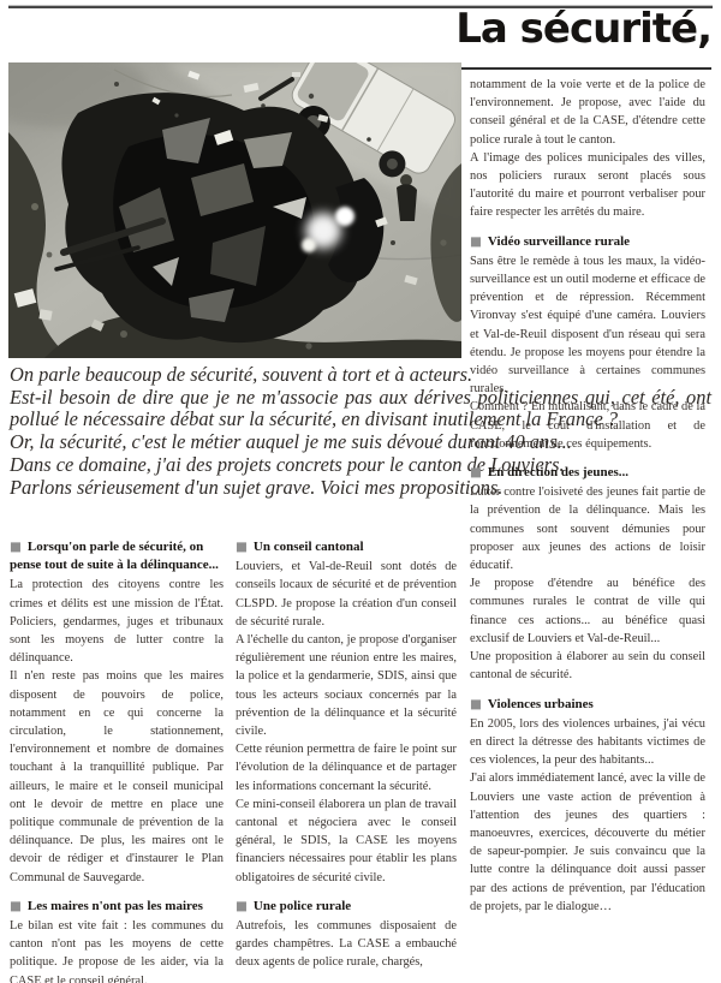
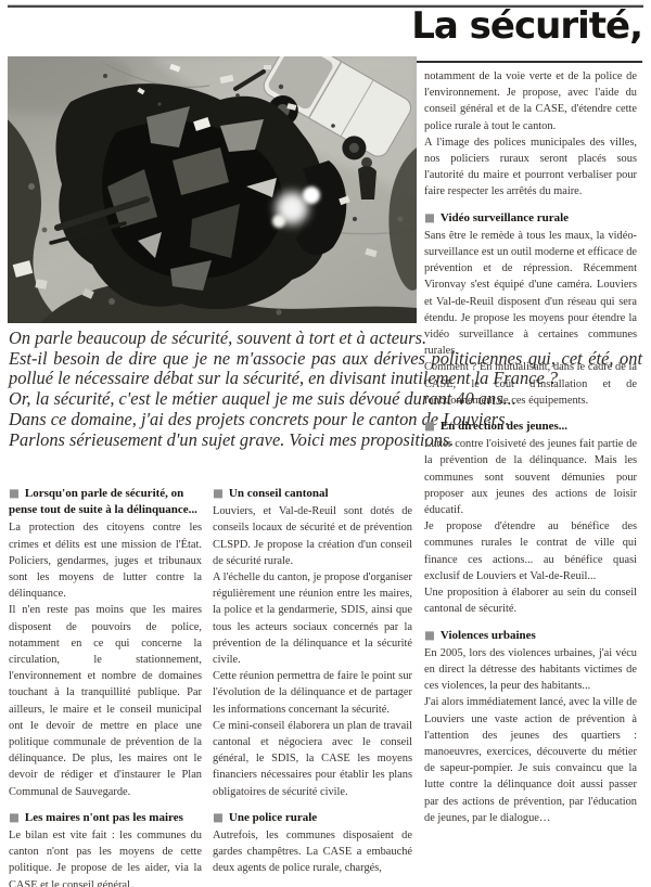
  La sécurité,
  On parle beaucoup de sécurité, souvent à tort et à acteurs.
  Est-il besoin de dire que je ne m'associe pas aux dérives politiciennes qui, cet été, ont pollué le nécessaire débat sur la sécurité, en divisant inutilement la France ?
  Or, la sécurité, c'est le métier auquel je me suis dévoué durant 40 ans...
  Dans ce domaine, j'ai des projets concrets pour le canton de Louviers.
  Parlons sérieusement d'un sujet grave. Voici mes propositions.
  ■ Lorsqu'on parle de sécurité, on pense tout de suite à la délinquance...
  La protection des citoyens contre les crimes et délits est une mission de l'État. Policiers, gendarmes, juges et tribunaux sont les moyens de lutter contre la délinquance.
  Il n'en reste pas moins que les maires disposent de pouvoirs de police, notamment en ce qui concerne la circulation, le stationnement, l'environnement et nombre de domaines touchant à la tranquillité publique. Par ailleurs, le maire et le conseil municipal ont le devoir de mettre en place une politique communale de prévention de la délinquance. De plus, les maires ont le devoir de rédiger et d'instaurer le Plan Communal de Sauvegarde.
  ■ Les maires n'ont pas les maires
  Le bilan est vite fait : les communes du canton n'ont pas les moyens de cette politique. Je propose de les aider, via la CASE et le conseil général.
  ■ Un conseil cantonal
  Louviers, et Val-de-Reuil sont dotés de conseils locaux de sécurité et de prévention CLSPD. Je propose la création d'un conseil de sécurité rurale.
  A l'échelle du canton, je propose d'organiser régulièrement une réunion entre les maires, la police et la gendarmerie, SDIS, ainsi que tous les acteurs sociaux concernés par la prévention de la délinquance et la sécurité civile.
  Cette réunion permettra de faire le point sur l'évolution de la délinquance et de partager les informations concernant la sécurité.
  Ce mini-conseil élaborera un plan de travail cantonal et négociera avec le conseil général, le SDIS, la CASE les moyens financiers nécessaires pour établir les plans obligatoires de sécurité civile.
  ■ Une police rurale
  Autrefois, les communes disposaient de gardes champêtres. La CASE a embauché deux agents de police rurale, chargés,
  notamment de la voie verte et de la police de l'environnement. Je propose, avec l'aide du conseil général et de la CASE, d'étendre cette police rurale à tout le canton.
  A l'image des polices municipales des villes, nos policiers ruraux seront placés sous l'autorité du maire et pourront verbaliser pour faire respecter les arrêtés du maire.
  ■ Vidéo surveillance rurale
  Sans être le remède à tous les maux, la vidéo-surveillance est un outil moderne et efficace de prévention et de répression. Récemment Vironvay s'est équipé d'une caméra. Louviers et Val-de-Reuil disposent d'un réseau qui sera étendu. Je propose les moyens pour étendre la vidéo surveillance à certaines communes rurales.
  Comment ? En mutualisant, dans le cadre de la CASE, le coût d'installation et de fonctionnement de ces équipements.
  ■ En direction des jeunes...
  Lutter contre l'oisiveté des jeunes fait partie de la prévention de la délinquance. Mais les communes sont souvent démunies pour proposer aux jeunes des actions de loisir éducatif.
  Je propose d'étendre au bénéfice des communes rurales le contrat de ville qui finance ces actions... au bénéfice quasi exclusif de Louviers et Val-de-Reuil...
  Une proposition à élaborer au sein du conseil cantonal de sécurité.
  ■ Violences urbaines
  En 2005, lors des violences urbaines, j'ai vécu en direct la détresse des habitants victimes de ces violences, la peur des habitants...
- J'ai alors immédiatement lancé, avec la ville de Louviers une vaste action de prévention à l'attention des jeunes des quartiers : manoeuvres, exercices, découverte du métier de sapeur-pompier. Je suis convaincu que la lutte contre la délinquance doit aussi passer par des actions de prévention, par l'éducation de projets, par le dialogue…
+ J'ai alors immédiatement lancé, avec la ville de Louviers une vaste action de prévention à l'attention des jeunes des quartiers : manoeuvres, exercices, découverte du métier de sapeur-pompier. Je suis convaincu que la lutte contre la délinquance doit aussi passer par des actions de prévention, par l'éducation de jeunes, par le dialogue…
